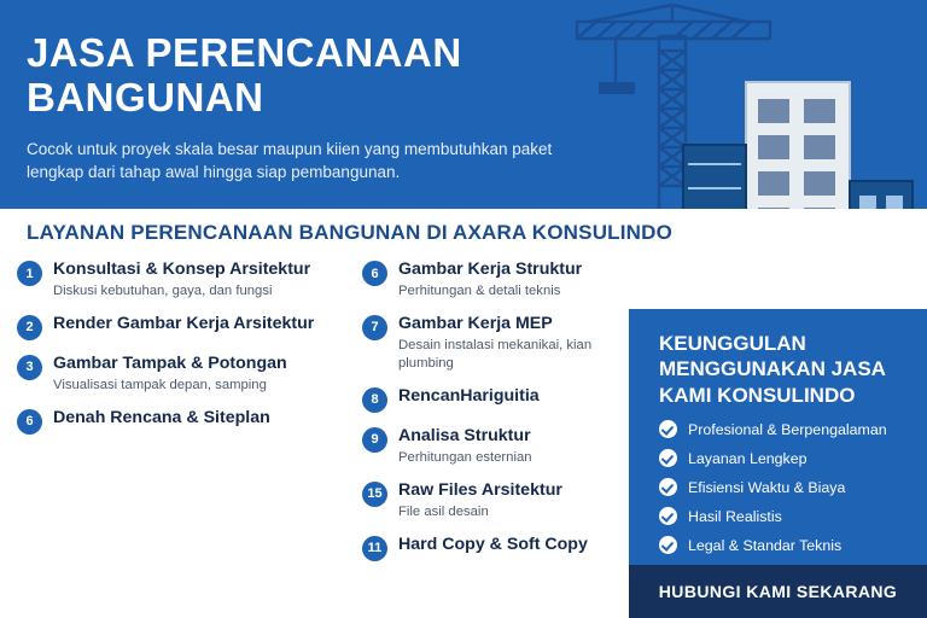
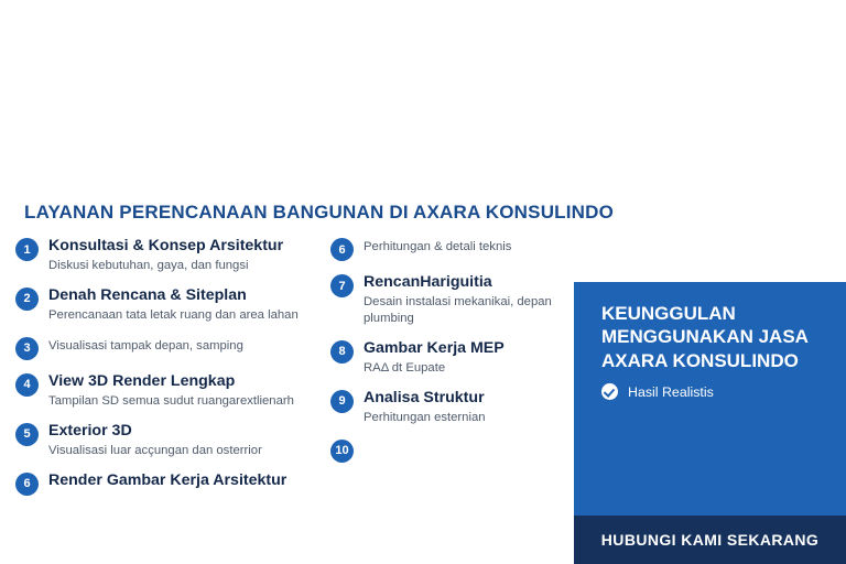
- JASA PERENCANAAN BANGUNAN
- Cocok untuk proyek skala besar maupun kiien yang membutuhkan paket lengkap dari tahap awal hingga siap pembangunan.
  LAYANAN PERENCANAAN BANGUNAN DI AXARA KONSULINDO
  1
  Konsultasi & Konsep Arsitektur
  Diskusi kebutuhan, gaya, dan fungsi
  2
- Render Gambar Kerja Arsitektur
+ Denah Rencana & Siteplan
+ Perencanaan tata letak ruang dan area lahan
  3
- Gambar Tampak & Potongan
  Visualisasi tampak depan, samping
+ 4
+ View 3D Render Lengkap
+ Tampilan SD semua sudut ruangarextlienarh
+ 5
+ Exterior 3D
+ Visualisasi luar acçungan dan osterrior
  6
- Denah Rencana & Siteplan
+ Render Gambar Kerja Arsitektur
  6
- Gambar Kerja Struktur
  Perhitungan & detali teknis
  7
- Gambar Kerja MEP
+ RencanHariguitia
- Desain instalasi mekanikai, kian plumbing
+ Desain instalasi mekanikai, depan plumbing
  8
- RencanHariguitia
+ Gambar Kerja MEP
+ RAΔ dt Eupate
  9
  Analisa Struktur
  Perhitungan esternian
- 15
+ 10
- Raw Files Arsitektur
- File asil desain
- 11
- Hard Copy & Soft Copy
- KEUNGGULAN MENGGUNAKAN JASA KAMI KONSULINDO
+ KEUNGGULAN MENGGUNAKAN JASA AXARA KONSULINDO
- Profesional & Berpengalaman
- Layanan Lengkep
- Efisiensi Waktu & Biaya
  Hasil Realistis
- Legal & Standar Teknis
  HUBUNGI KAMI SEKARANG
